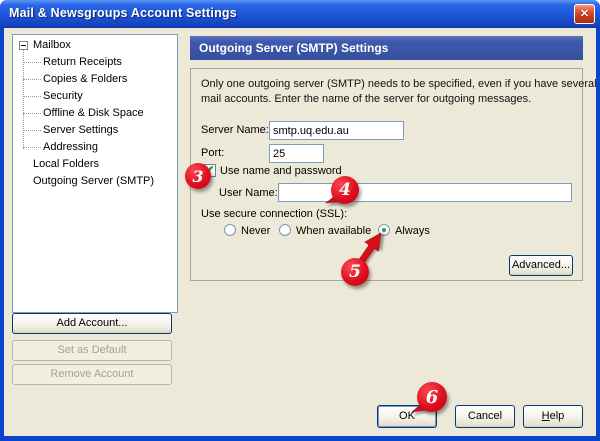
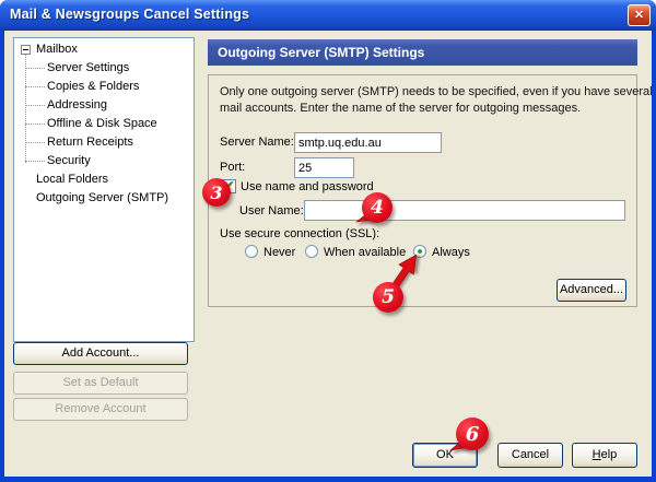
- Mail & Newsgroups Account Settings
+ Mail & Newsgroups Cancel Settings
  ✕
  Mailbox
- Return Receipts
+ Server Settings
  Copies & Folders
- Security
+ Addressing
  Offline & Disk Space
- Server Settings
+ Return Receipts
- Addressing
+ Security
  Local Folders
  Outgoing Server (SMTP)
  Add Account...
  Set as Default
  Remove Account
  Outgoing Server (SMTP) Settings
  Only one outgoing server (SMTP) needs to be specified, even if you have several
  mail accounts. Enter the name of the server for outgoing messages.
  Server Name:
  smtp.uq.edu.au
  Port:
  25
  Use name and password
  User Name:
  Use secure connection (SSL):
  Never
  When available
  Always
  Advanced...
  OK
  Cancel
  Help
  3
  4
  5
  6
